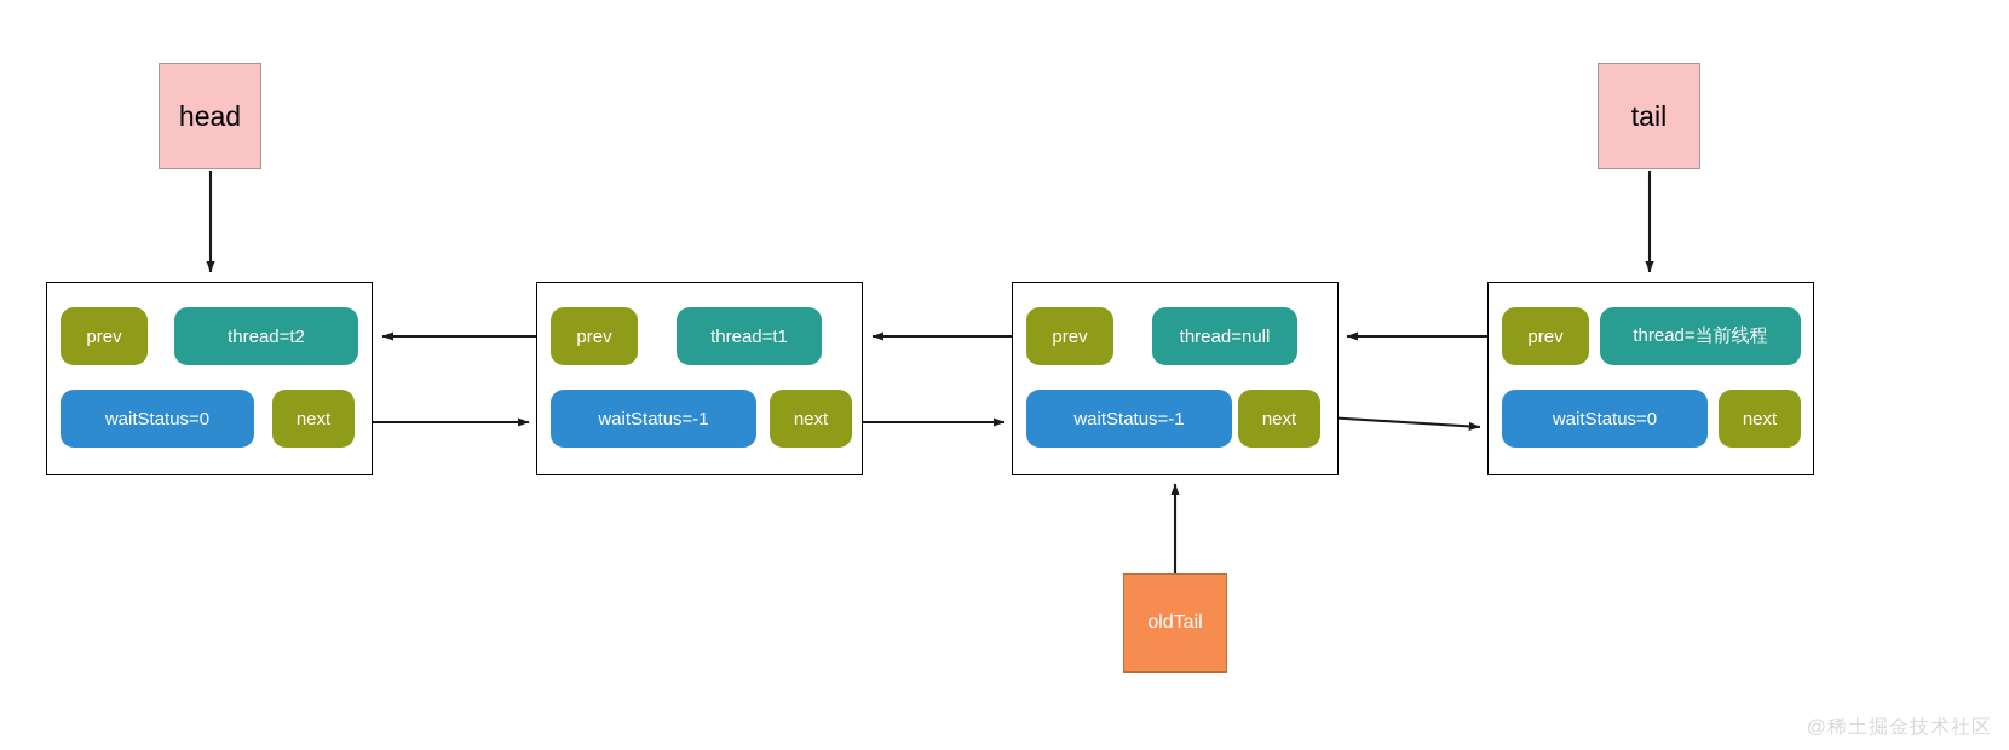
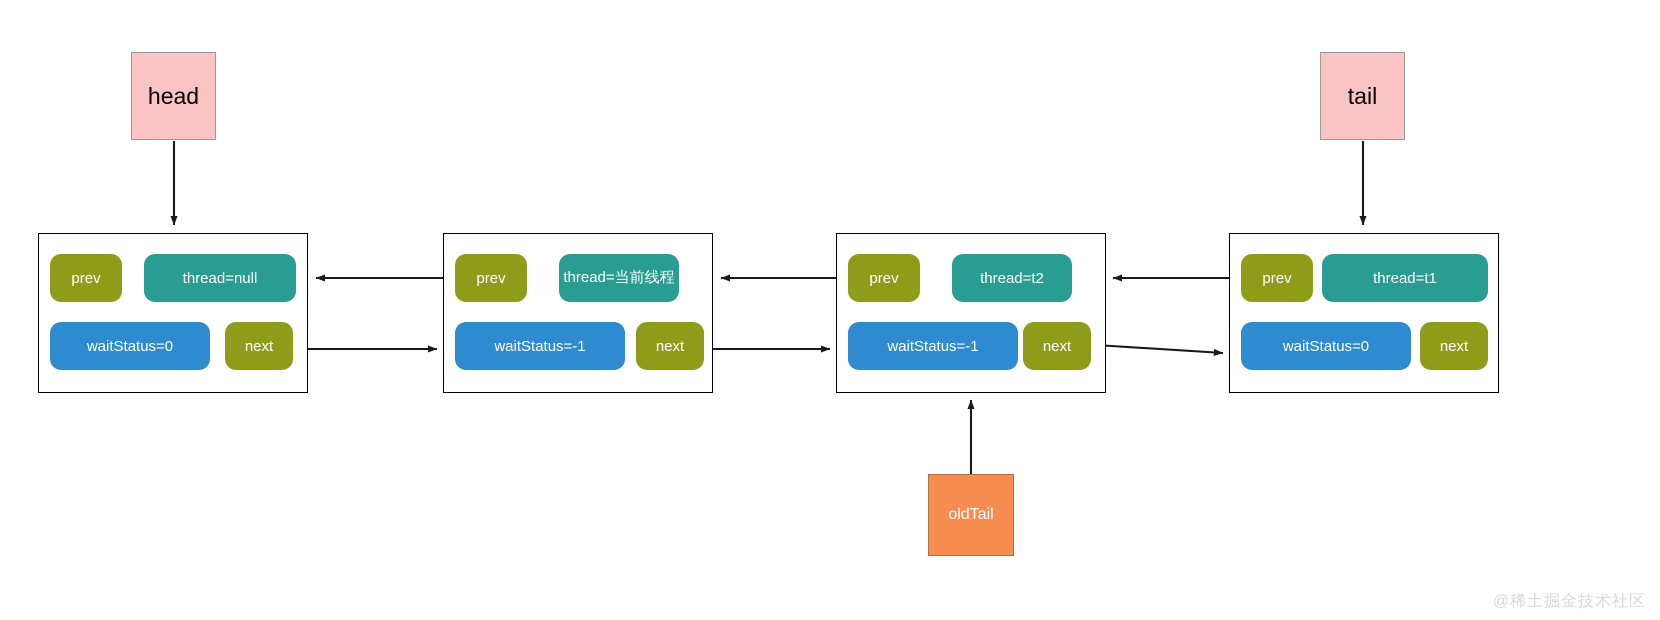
  head
  tail
  oldTail
  prev
- thread=t2
+ thread=null
  waitStatus=0
  next
  prev
- thread=t1
+ thread=当前线程
  waitStatus=-1
  next
  prev
- thread=null
+ thread=t2
  waitStatus=-1
  next
  prev
- thread=当前线程
+ thread=t1
  waitStatus=0
  next
  @稀土掘金技术社区
